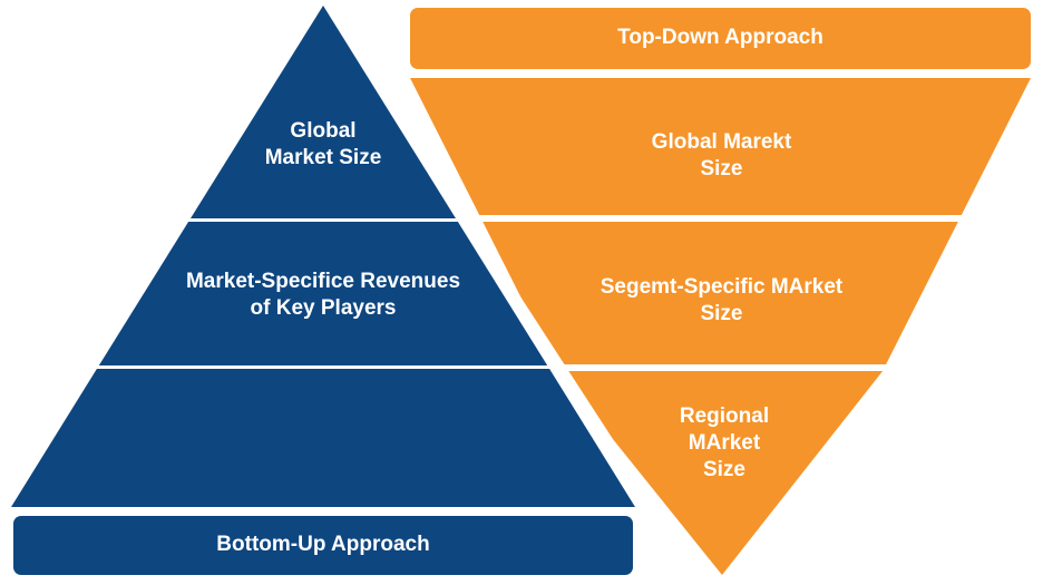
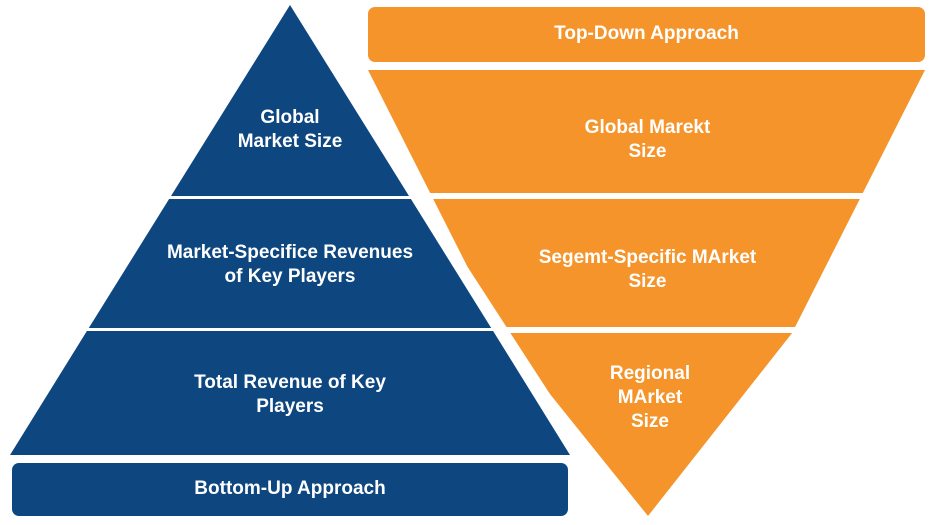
  Global
  Market Size
  Market-Specifice Revenues
  of Key Players
+ Total Revenue of Key
+ Players
  Bottom-Up Approach
  Top-Down Approach
  Global Marekt
  Size
  Segemt-Specific MArket
  Size
  Regional
  MArket
  Size
